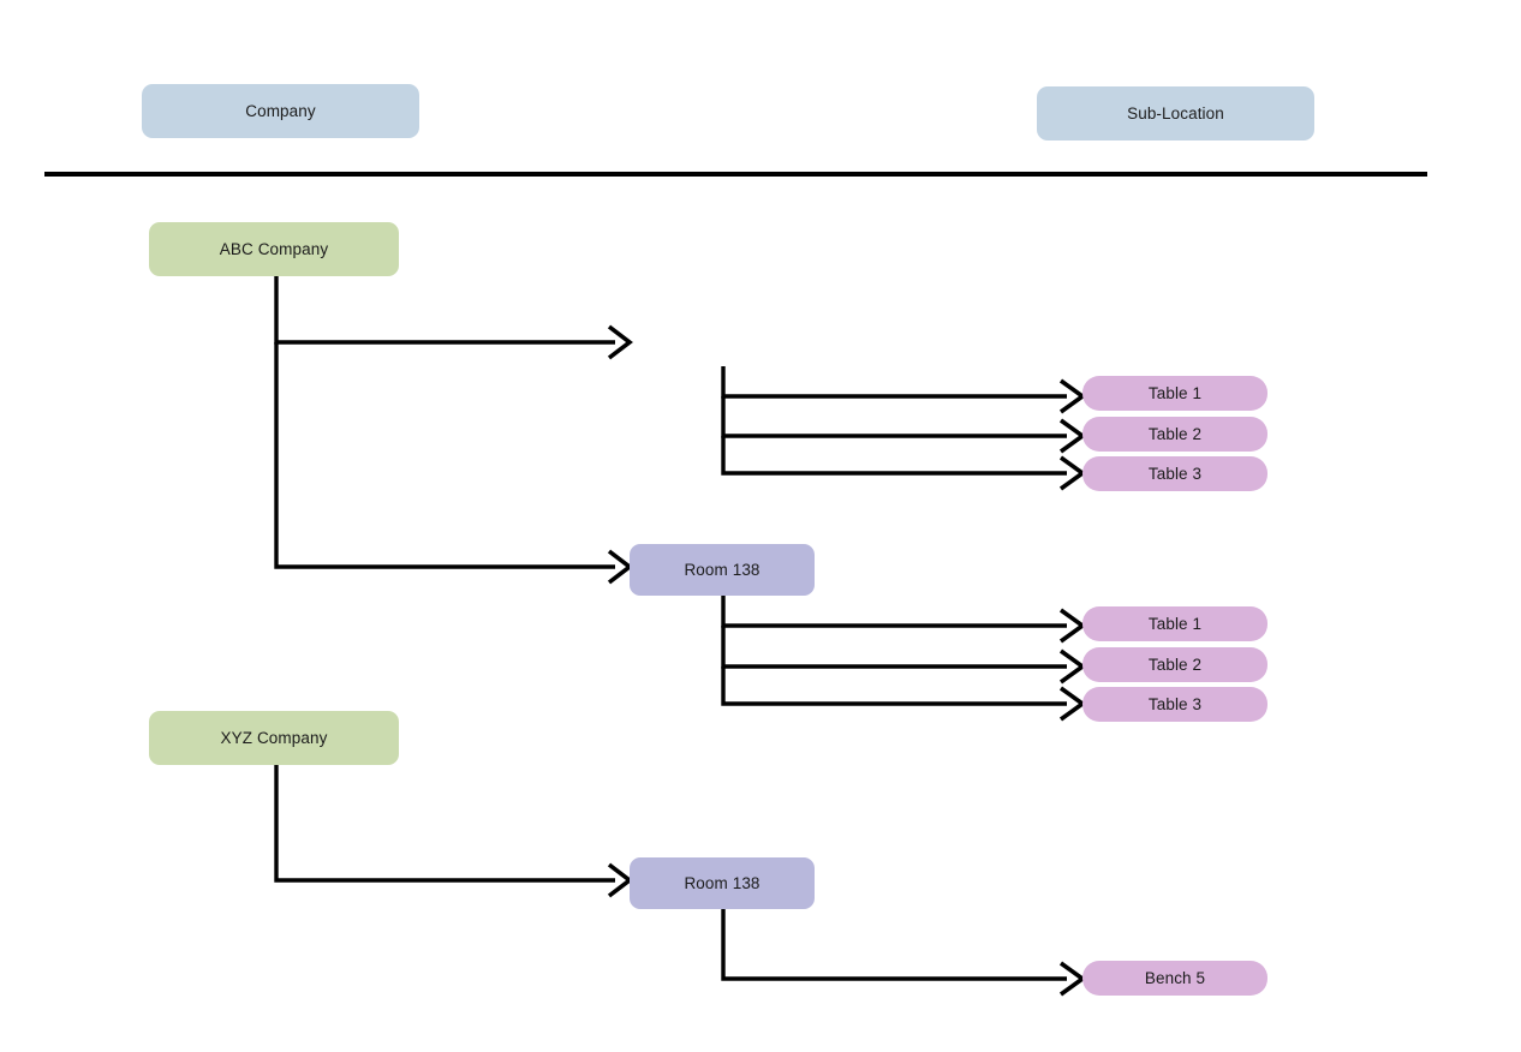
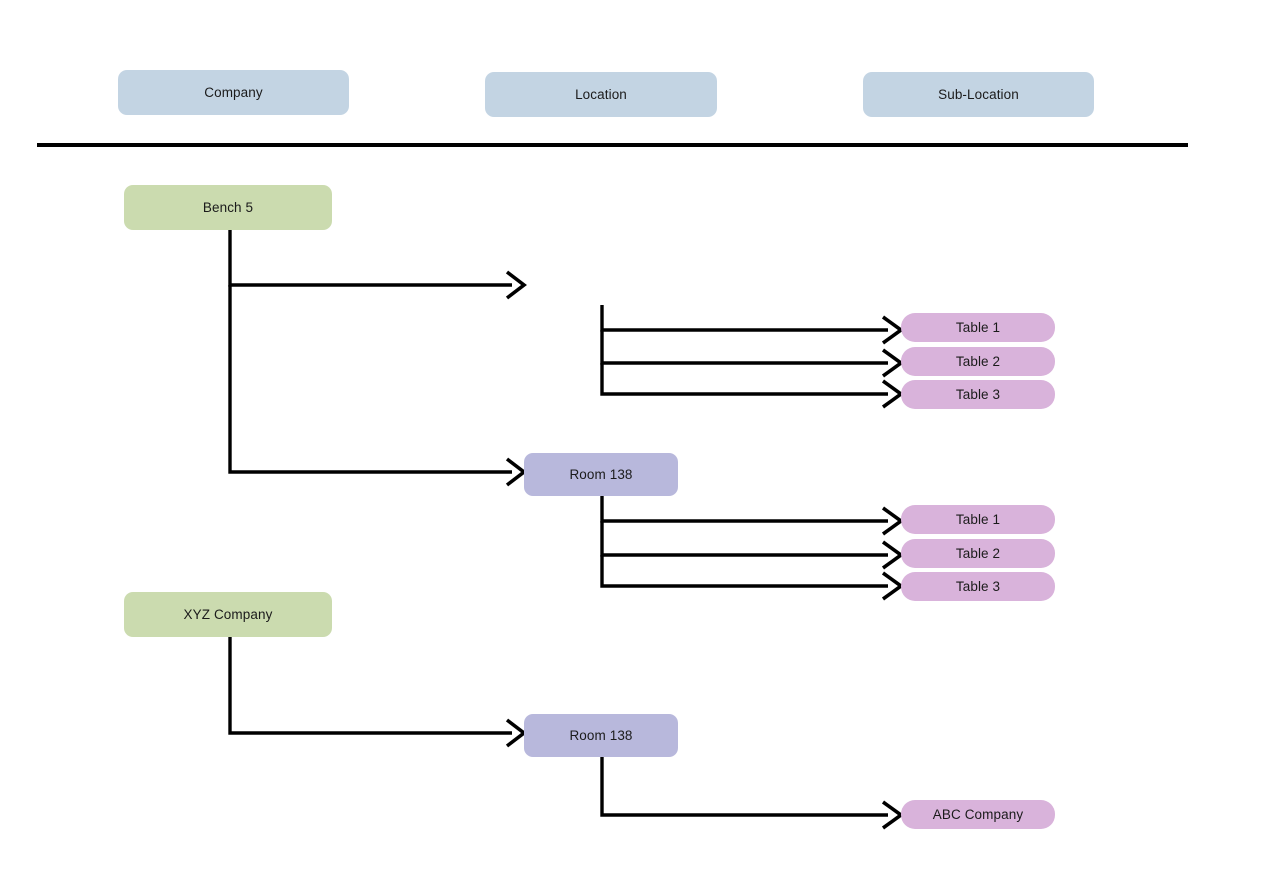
  Company
+ Location
  Sub-Location
- ABC Company
+ Bench 5
  XYZ Company
  Room 138
  Room 138
  Table 1
  Table 2
  Table 3
  Table 1
  Table 2
  Table 3
- Bench 5
+ ABC Company
